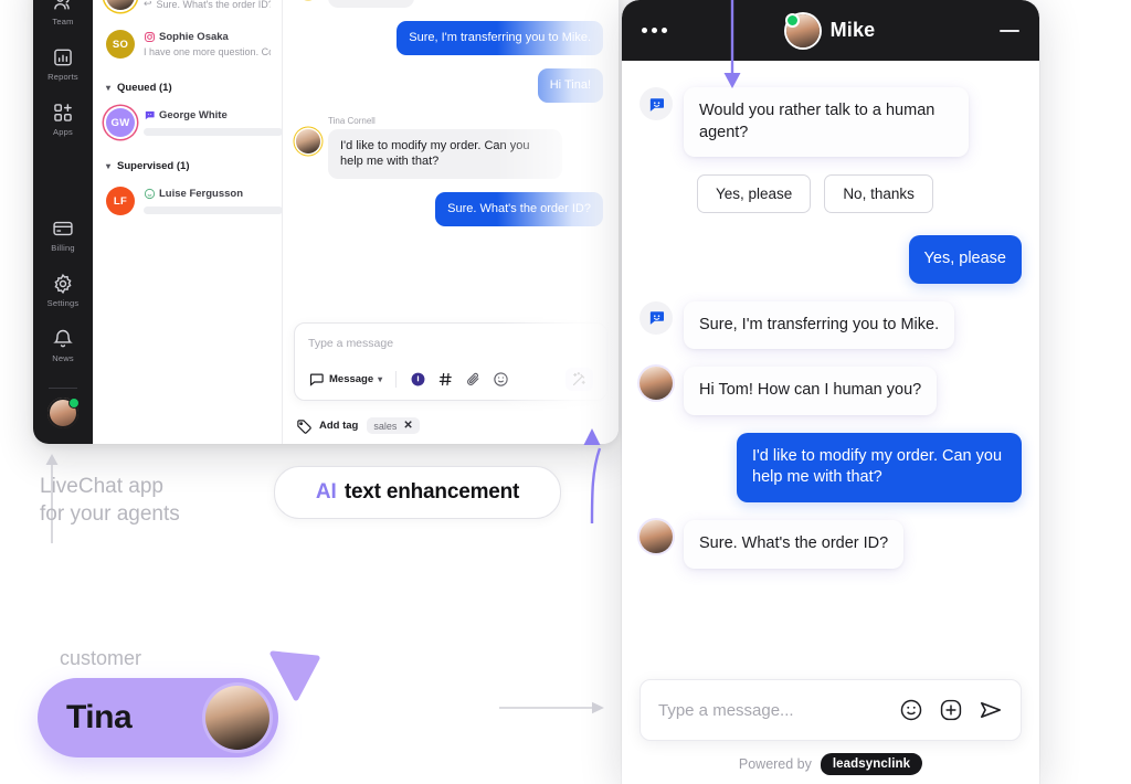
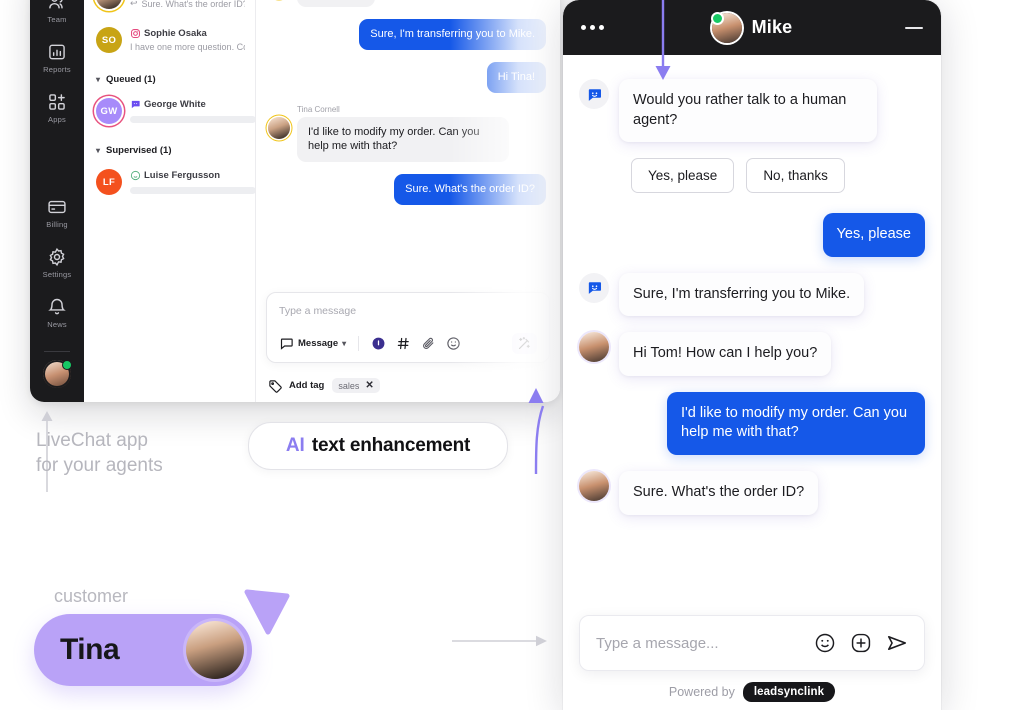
  Team
  Reports
  Apps
  Billing
  Settings
  News
  ↩
  Sure. What's the order ID
  SO
  Sophie Osaka
  I have one more question. C
  ▾
  Queued (1)
  GW
  George White
  ▾
  Supervised (1)
  LF
  Luise Fergusson
  Tina Cornell
  I'd like to modify my order. C help me with that?
  Type a message
  Message
  ▾
  Add tag
  sales
  ✕
  Mike
  Would you rather talk to a human agent?
  Yes, please
  No, thanks
  Yes, please
  Sure, I'm transferring you to Mike.
- Hi Tom! How can I human you?
+ Hi Tom! How can I help you?
  I'd like to modify my order. Can you help me with that?
  Sure. What's the order ID?
  Type a message...
  Powered by
  leadsynclink
  LiveChat app
  for your agents
  AI
  text enhancement
  customer
  Tina
